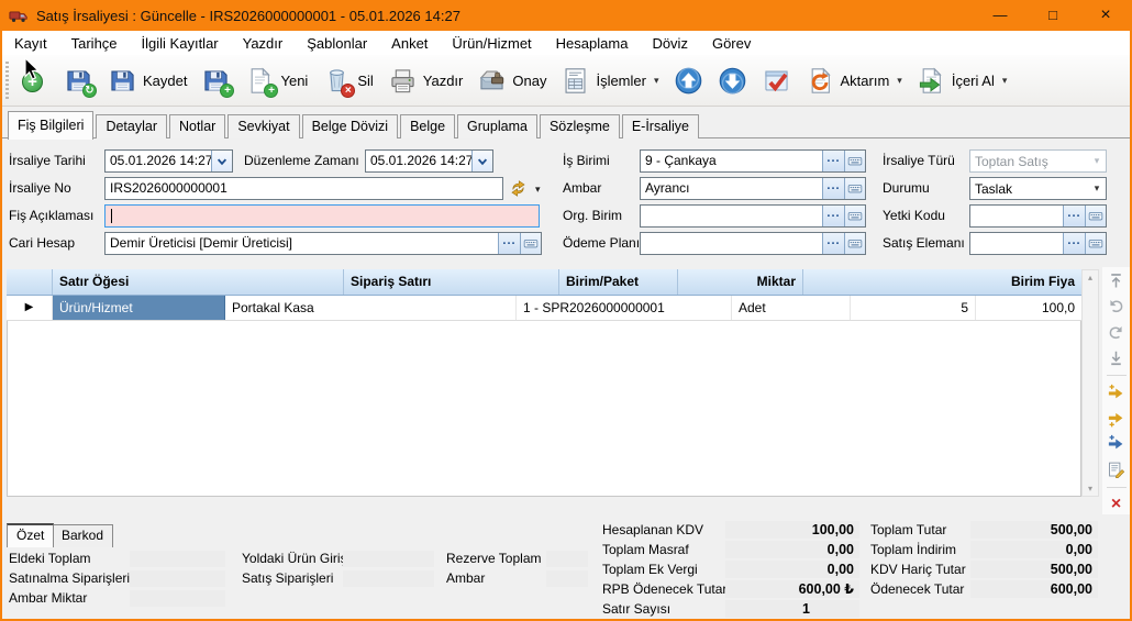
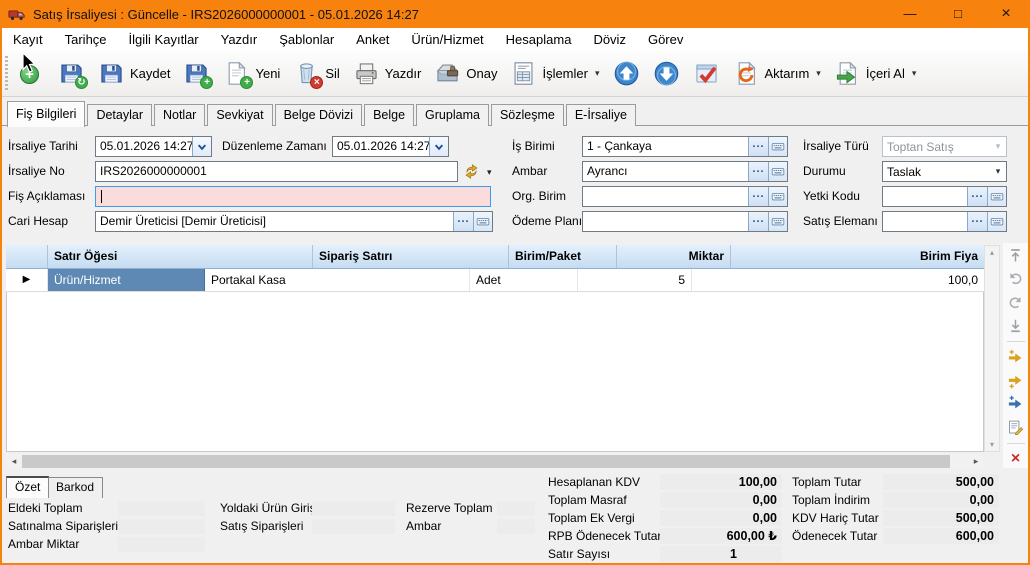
  Satış İrsaliyesi : Güncelle - IRS2026000000001 - 05.01.2026 14:27
  —
  □
  ×
  Kayıt
  Tarihçe
  İlgili Kayıtlar
  Yazdır
  Şablonlar
  Anket
  Ürün/Hizmet
  Hesaplama
  Döviz
  Görev
  +
  ↻
  Kaydet
  +
  +
  Yeni
  ×
  Sil
  Yazdır
  Onay
  İşlemler
  ▾
  Aktarım
  ▾
  İçeri Al
  ▾
  Fiş Bilgileri
  Detaylar
  Notlar
  Sevkiyat
  Belge Dövizi
  Belge
  Gruplama
  Sözleşme
  E-İrsaliye
  İrsaliye Tarihi
  05.01.2026 14:27
  Düzenleme Zamanı
  05.01.2026 14:27
  İrsaliye No
  IRS2026000000001
  ▾
  Fiş Açıklaması
  Cari Hesap
  Demir Üreticisi [Demir Üreticisi]
  ...
  İş Birimi
- 9 - Çankaya
+ 1 - Çankaya
  ...
  Ambar
  Ayrancı
  ...
  Org. Birim
  ...
  Ödeme Planı
  ...
  İrsaliye Türü
  Toptan Satış
  ▾
  Durumu
  Taslak
  ▾
  Yetki Kodu
  ...
  Satış Elemanı
  ...
  Satır Öğesi
  Sipariş Satırı
  Birim/Paket
  Miktar
  Birim Fiya
  ▶
  Ürün/Hizmet
  Portakal Kasa
- 1 - SPR2026000000001
  Adet
  5
  100,0
  ▴
  ▾
  ×
+ ◂
+ ▸
  Özet
  Barkod
  Eldeki Toplam
  Yoldaki Ürün Giri
  Rezerve Toplam
  Satınalma Siparişleri
  Satış Siparişleri
  Ambar
  Ambar Miktar
  Hesaplanan KDV
  100,00
  Toplam Masraf
  0,00
  Toplam Ek Vergi
  0,00
  RPB Ödenecek Tuta
  600,00 ₺
  Satır Sayısı
  1
  Toplam Tutar
  500,00
  Toplam İndirim
  0,00
  KDV Hariç Tutar
  500,00
  Ödenecek Tutar
  600,00
